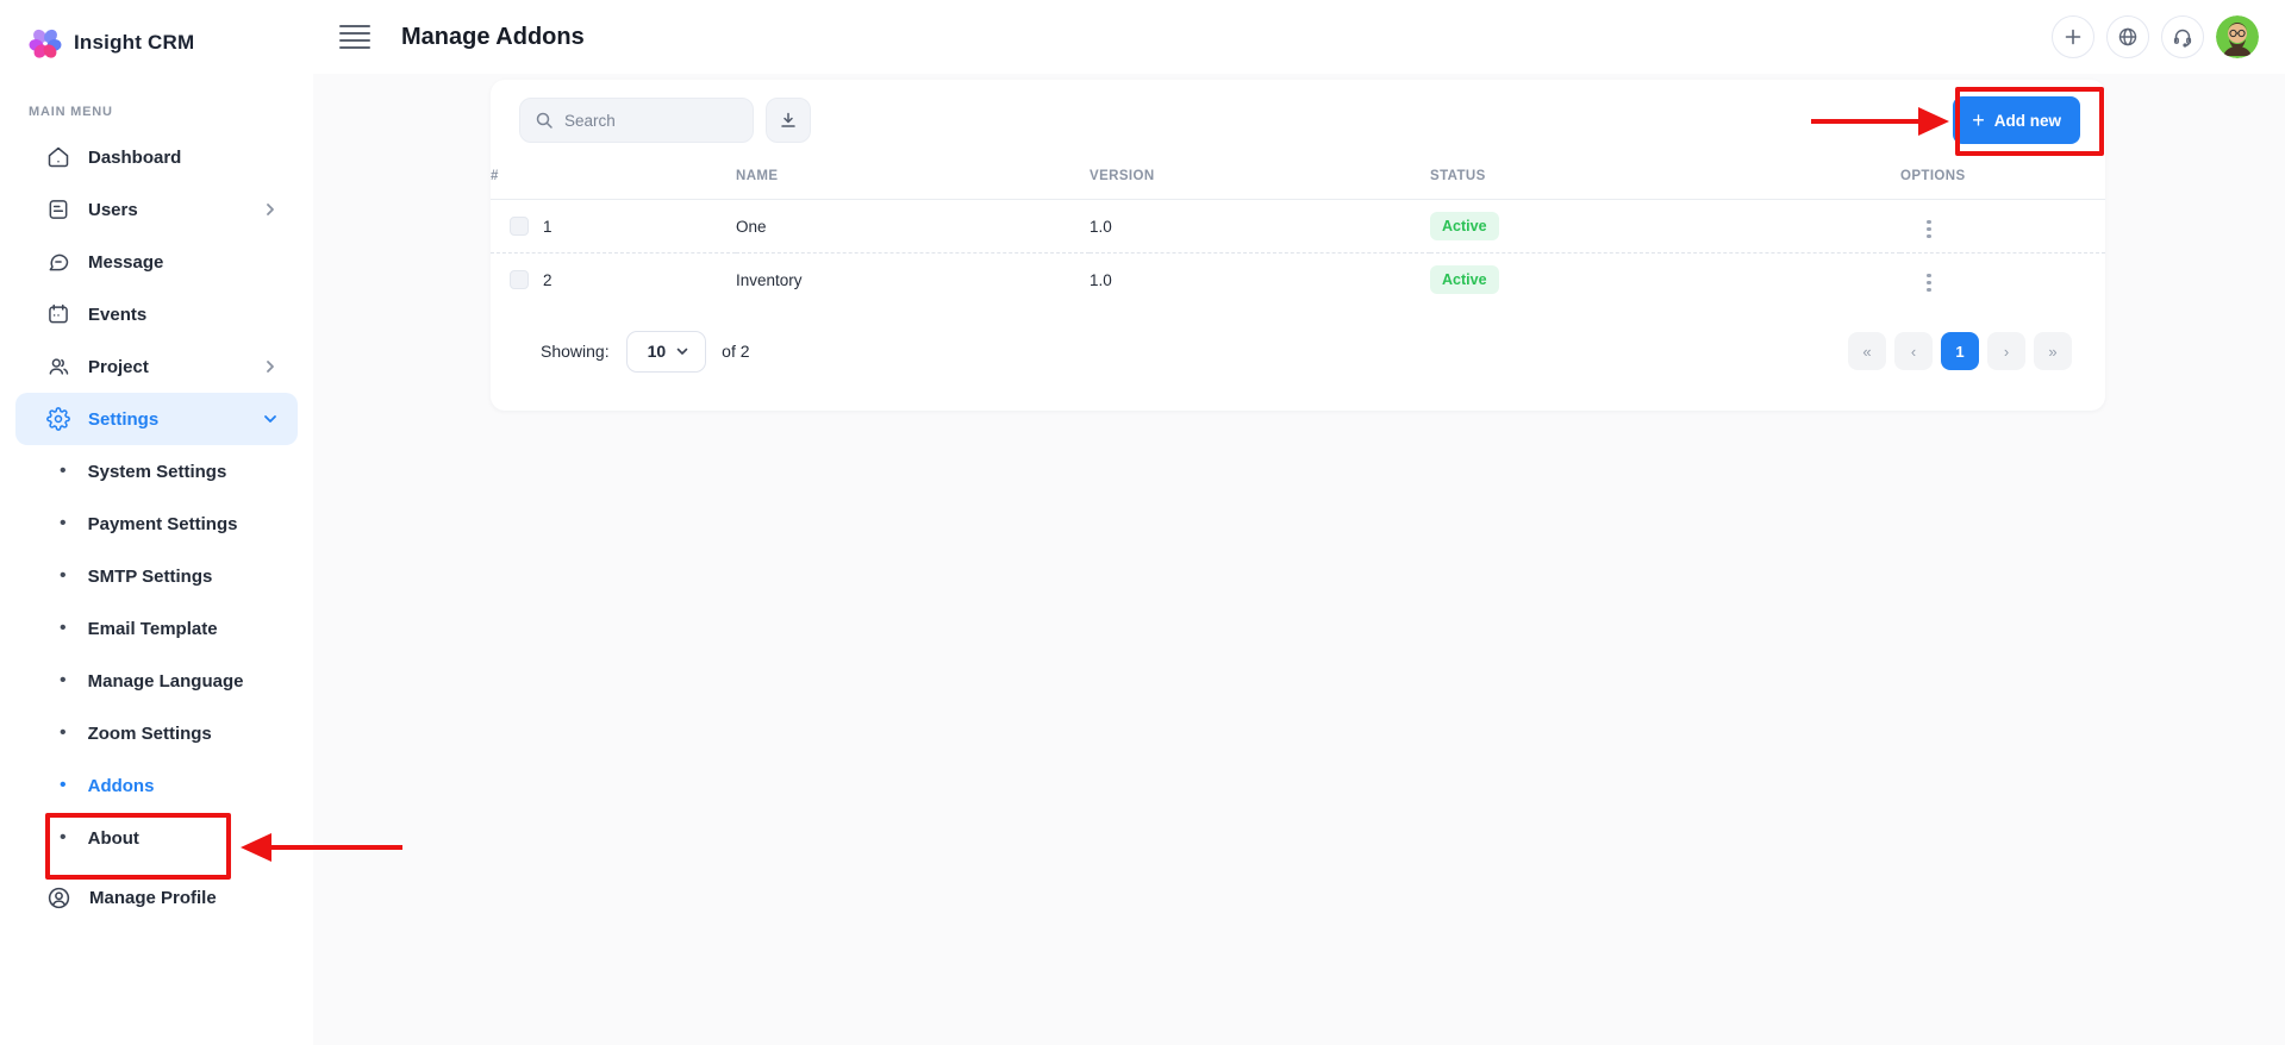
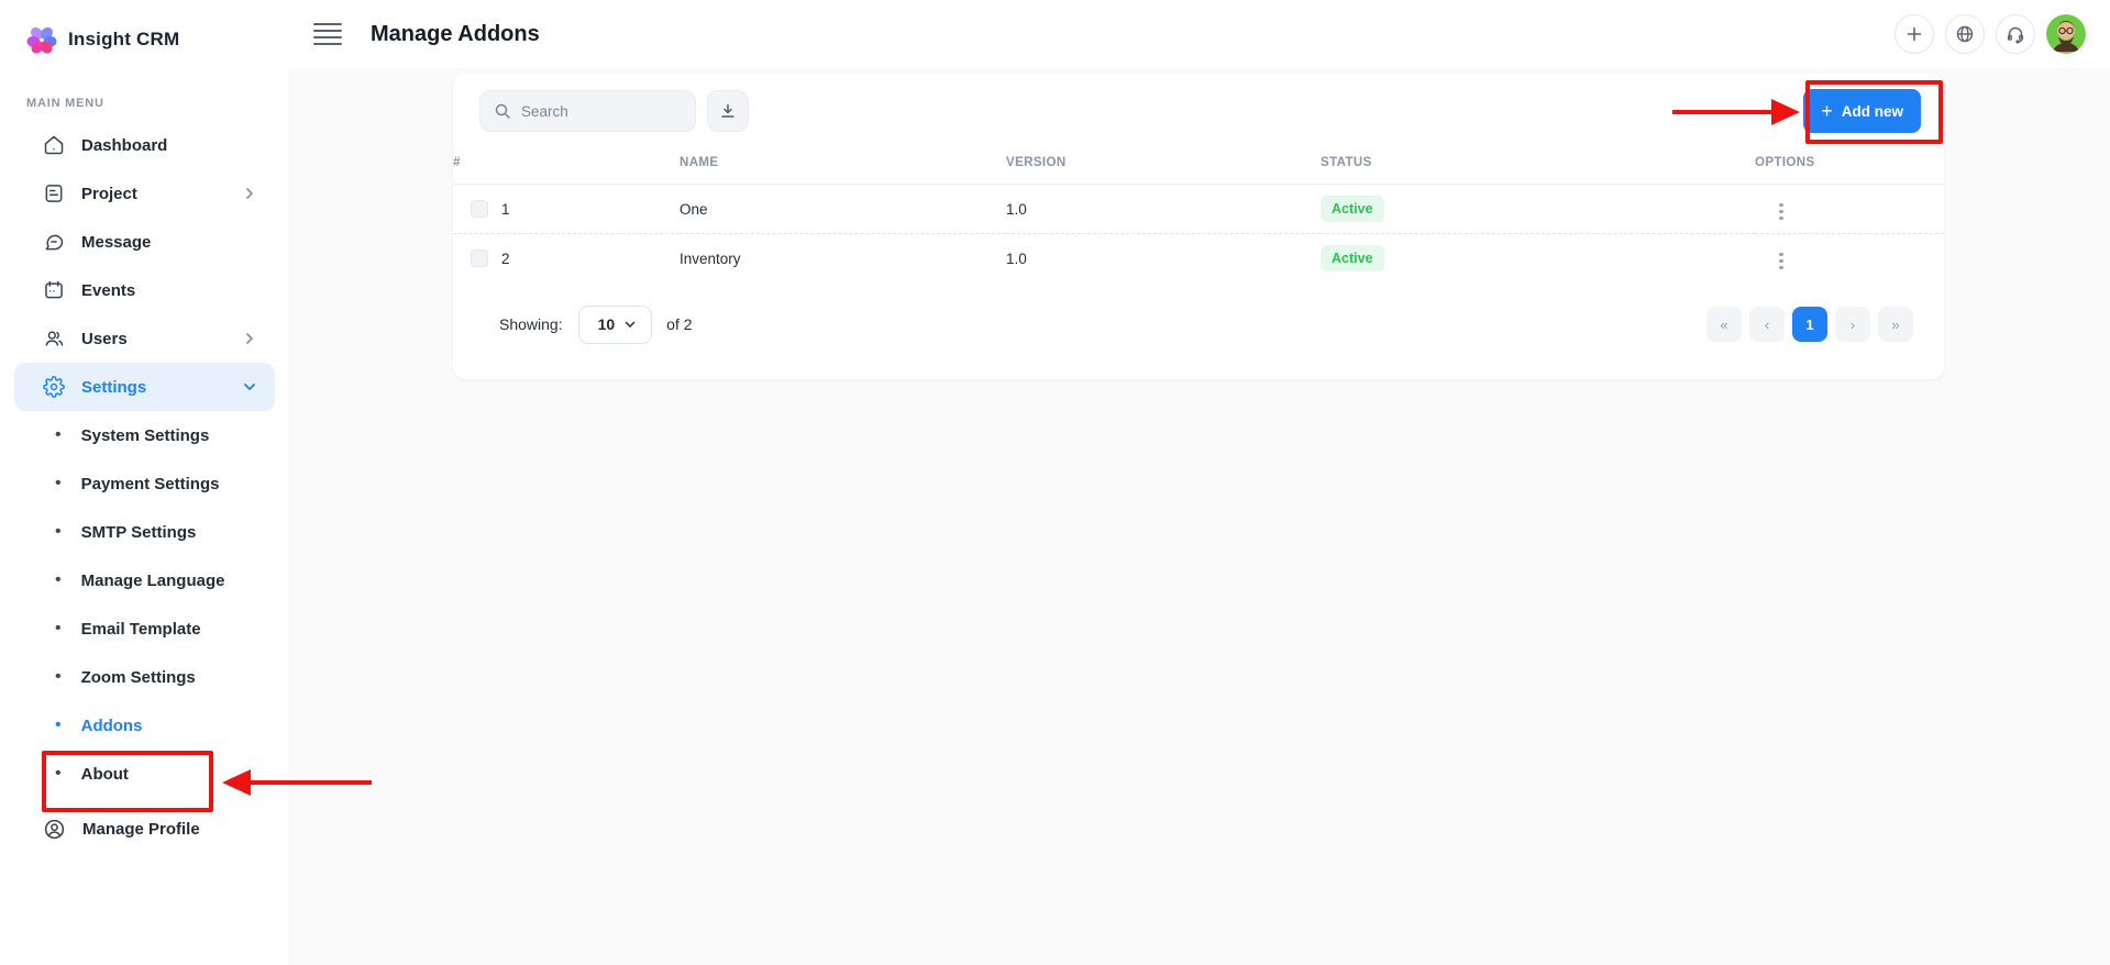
  Insight CRM
  MAIN MENU
  Dashboard
- Users
+ Project
  Message
  Events
- Project
+ Users
  Settings
  •
  System Settings
  •
  Payment Settings
  •
  SMTP Settings
  •
- Email Template
+ Manage Language
  •
- Manage Language
+ Email Template
  •
  Zoom Settings
  •
  Addons
  •
  About
  Manage Profile
  Manage Addons
  Search
  +
  Add new
  #	NAME	VERSION	STATUS	OPTIONS
  1	One	1.0	Active
  2	Inventory	1.0	Active
  Showing:
  10
  of 2
  «
  ‹
  1
  ›
  »
